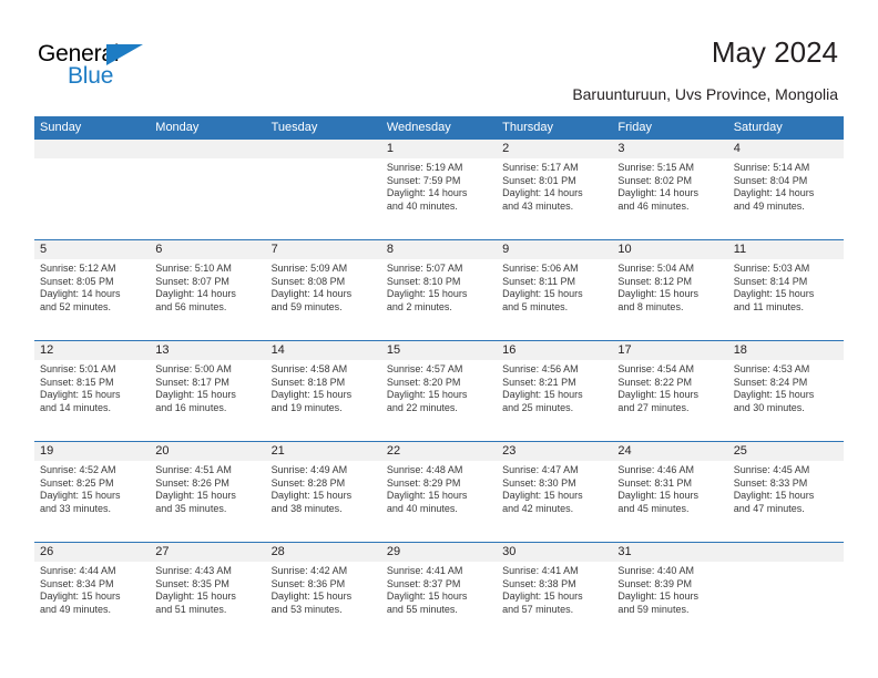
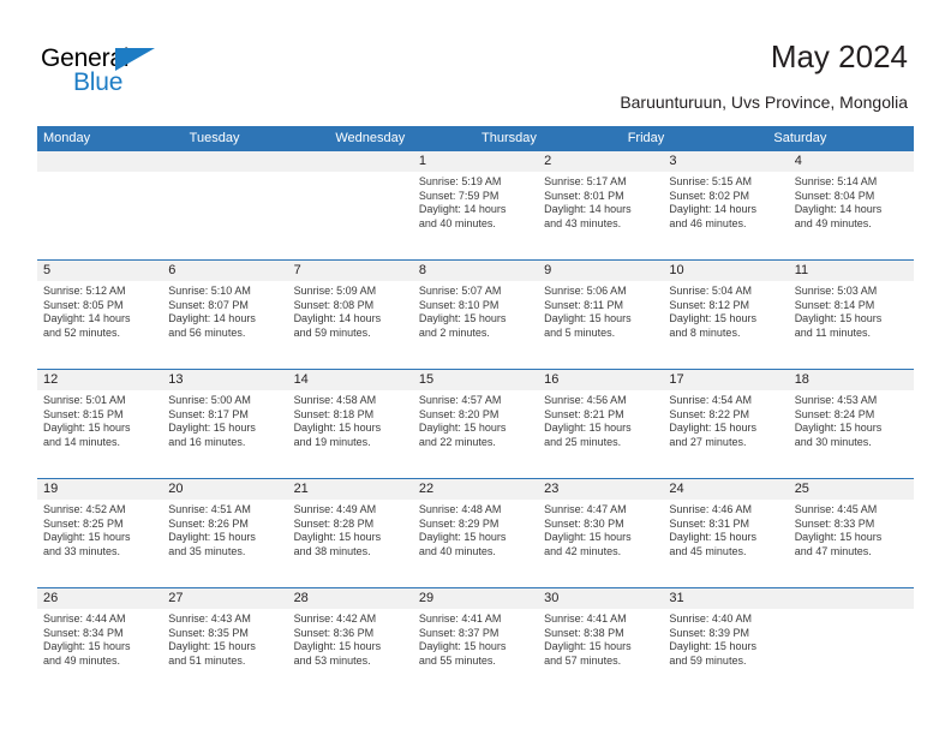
  General
  Blue
  May 2024
  Baruunturuun, Uvs Province, Mongolia
- Sunday
  Monday
  Tuesday
  Wednesday
  Thursday
  Friday
  Saturday
  1
  2
  3
  4
  Sunrise: 5:19 AM
  Sunset: 7:59 PM
  Daylight: 14 hours
  and 40 minutes.
  Sunrise: 5:17 AM
  Sunset: 8:01 PM
  Daylight: 14 hours
  and 43 minutes.
  Sunrise: 5:15 AM
  Sunset: 8:02 PM
  Daylight: 14 hours
  and 46 minutes.
  Sunrise: 5:14 AM
  Sunset: 8:04 PM
  Daylight: 14 hours
  and 49 minutes.
  5
  6
  7
  8
  9
  10
  11
  Sunrise: 5:12 AM
  Sunset: 8:05 PM
  Daylight: 14 hours
  and 52 minutes.
  Sunrise: 5:10 AM
  Sunset: 8:07 PM
  Daylight: 14 hours
  and 56 minutes.
  Sunrise: 5:09 AM
  Sunset: 8:08 PM
  Daylight: 14 hours
  and 59 minutes.
  Sunrise: 5:07 AM
  Sunset: 8:10 PM
  Daylight: 15 hours
  and 2 minutes.
  Sunrise: 5:06 AM
  Sunset: 8:11 PM
  Daylight: 15 hours
  and 5 minutes.
  Sunrise: 5:04 AM
  Sunset: 8:12 PM
  Daylight: 15 hours
  and 8 minutes.
  Sunrise: 5:03 AM
  Sunset: 8:14 PM
  Daylight: 15 hours
  and 11 minutes.
  12
  13
  14
  15
  16
  17
  18
  Sunrise: 5:01 AM
  Sunset: 8:15 PM
  Daylight: 15 hours
  and 14 minutes.
  Sunrise: 5:00 AM
  Sunset: 8:17 PM
  Daylight: 15 hours
  and 16 minutes.
  Sunrise: 4:58 AM
  Sunset: 8:18 PM
  Daylight: 15 hours
  and 19 minutes.
  Sunrise: 4:57 AM
  Sunset: 8:20 PM
  Daylight: 15 hours
  and 22 minutes.
  Sunrise: 4:56 AM
  Sunset: 8:21 PM
  Daylight: 15 hours
  and 25 minutes.
  Sunrise: 4:54 AM
  Sunset: 8:22 PM
  Daylight: 15 hours
  and 27 minutes.
  Sunrise: 4:53 AM
  Sunset: 8:24 PM
  Daylight: 15 hours
  and 30 minutes.
  19
  20
  21
  22
  23
  24
  25
  Sunrise: 4:52 AM
  Sunset: 8:25 PM
  Daylight: 15 hours
  and 33 minutes.
  Sunrise: 4:51 AM
  Sunset: 8:26 PM
  Daylight: 15 hours
  and 35 minutes.
  Sunrise: 4:49 AM
  Sunset: 8:28 PM
  Daylight: 15 hours
  and 38 minutes.
  Sunrise: 4:48 AM
  Sunset: 8:29 PM
  Daylight: 15 hours
  and 40 minutes.
  Sunrise: 4:47 AM
  Sunset: 8:30 PM
  Daylight: 15 hours
  and 42 minutes.
  Sunrise: 4:46 AM
  Sunset: 8:31 PM
  Daylight: 15 hours
  and 45 minutes.
  Sunrise: 4:45 AM
  Sunset: 8:33 PM
  Daylight: 15 hours
  and 47 minutes.
  26
  27
  28
  29
  30
  31
  Sunrise: 4:44 AM
  Sunset: 8:34 PM
  Daylight: 15 hours
  and 49 minutes.
  Sunrise: 4:43 AM
  Sunset: 8:35 PM
  Daylight: 15 hours
  and 51 minutes.
  Sunrise: 4:42 AM
  Sunset: 8:36 PM
  Daylight: 15 hours
  and 53 minutes.
  Sunrise: 4:41 AM
  Sunset: 8:37 PM
  Daylight: 15 hours
  and 55 minutes.
  Sunrise: 4:41 AM
  Sunset: 8:38 PM
  Daylight: 15 hours
  and 57 minutes.
  Sunrise: 4:40 AM
  Sunset: 8:39 PM
  Daylight: 15 hours
  and 59 minutes.
